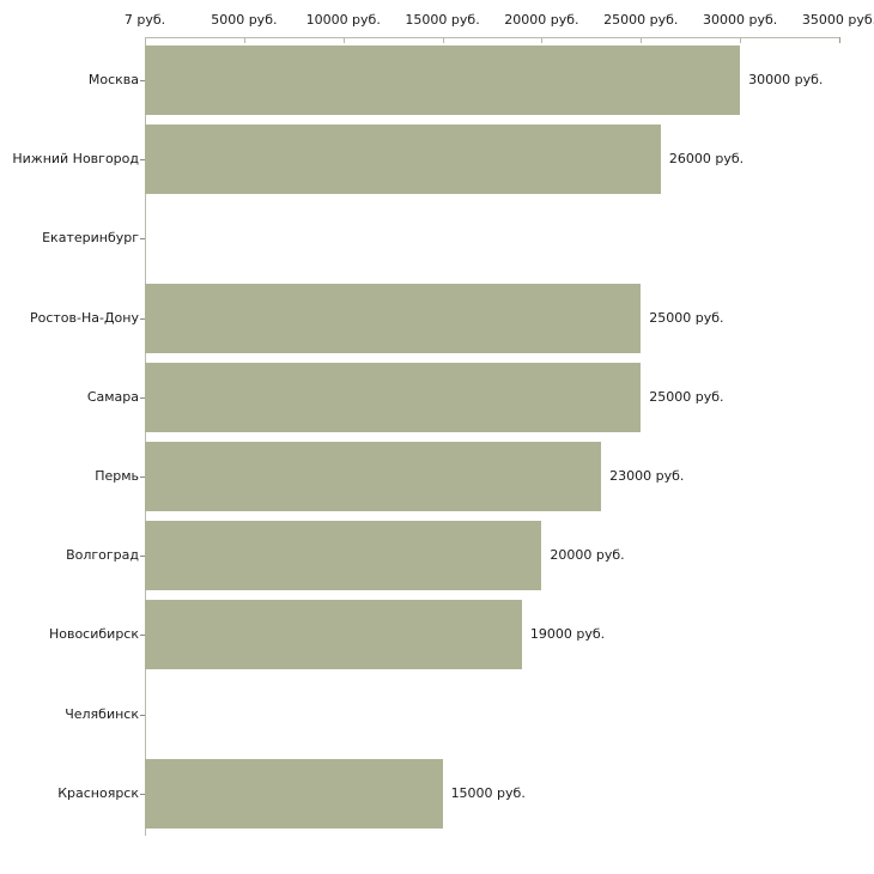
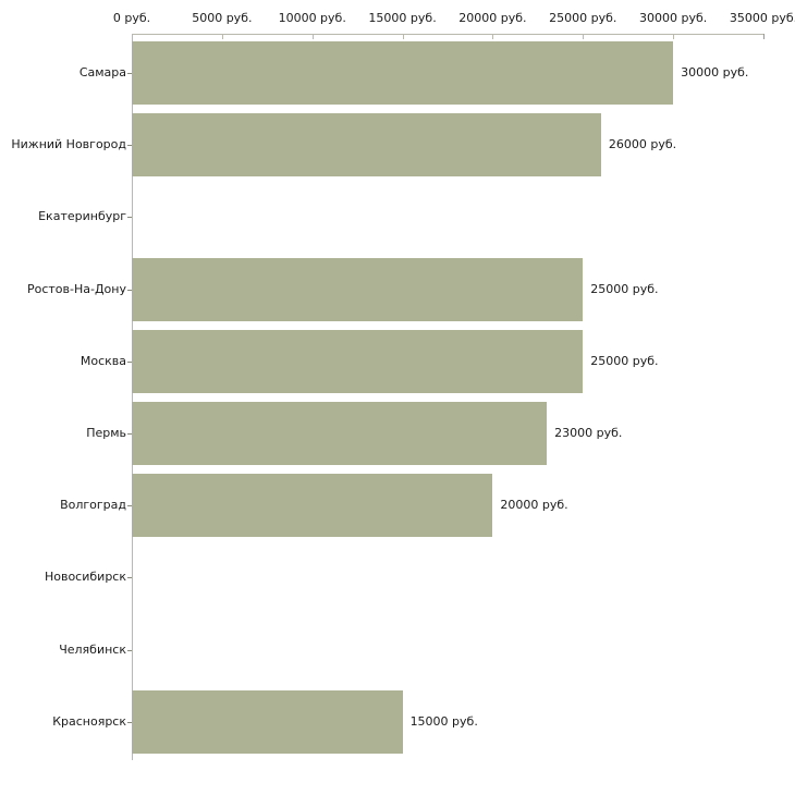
- 7 руб.
+ 0 руб.
  5000 руб.
  10000 руб.
  15000 руб.
  20000 руб.
  25000 руб.
  30000 руб.
  35000 руб
  30000 руб.
- Москва
+ Самара
  26000 руб.
  Нижний Новгород
  Екатеринбург
  25000 руб.
  Ростов-На-Дону
  25000 руб.
- Самара
+ Москва
  23000 руб.
  Пермь
  20000 руб.
  Волгоград
- 19000 руб.
  Новосибирск
  Челябинск
  15000 руб.
  Красноярск
